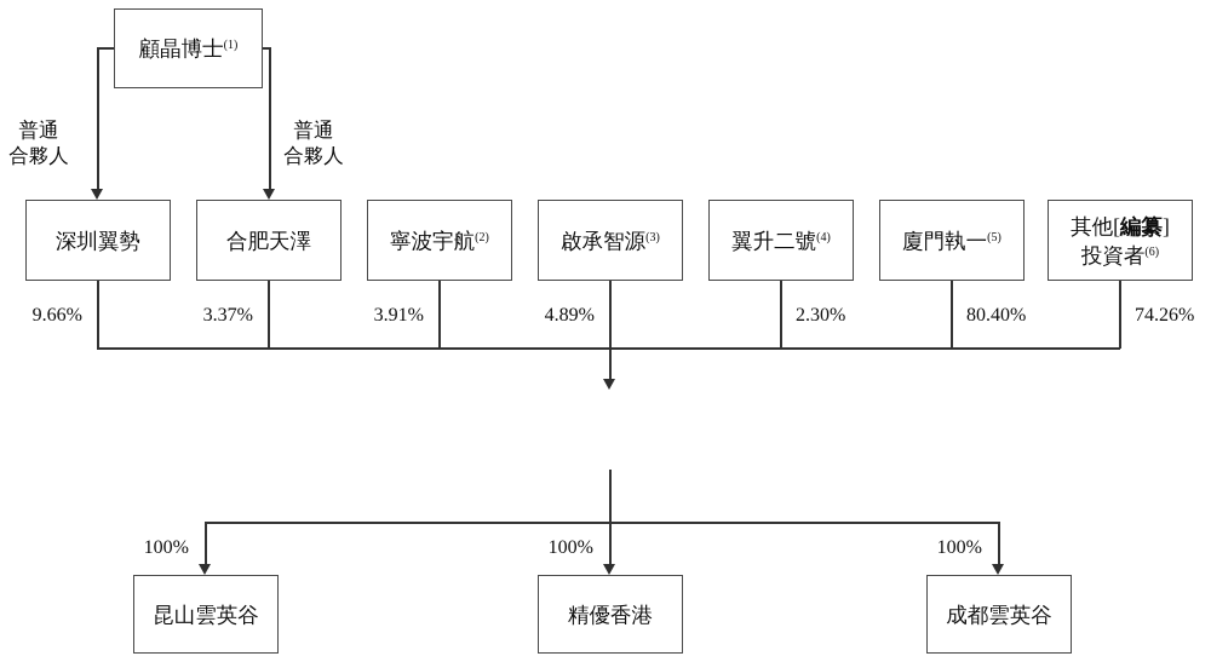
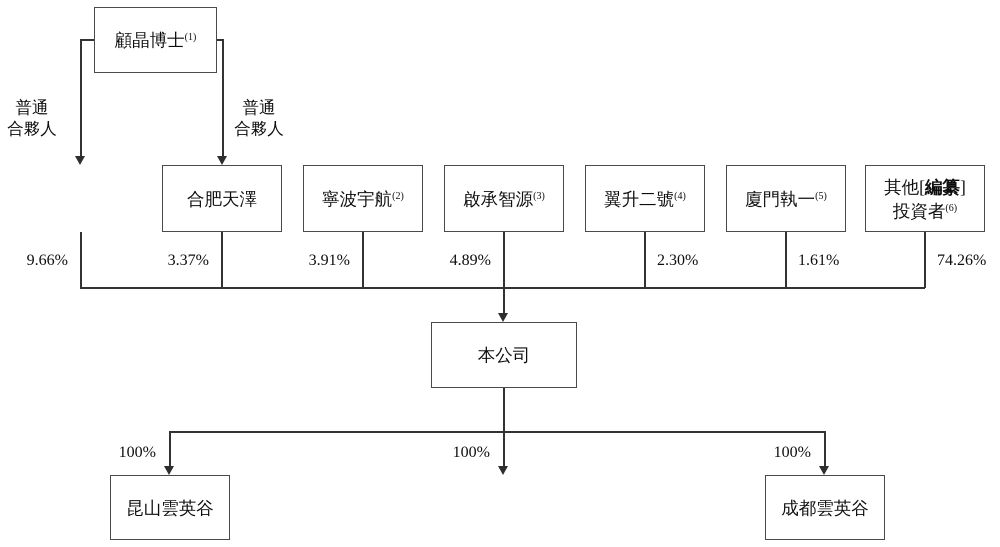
  顧晶博士(1)
  普通
  合夥人
  普通
  合夥人
- 深圳翼勢
  合肥天澤
  寧波宇航(2)
  啟承智源(3)
  翼升二號(4)
  廈門執一(5)
  其他[編纂]
  投資者(6)
  9.66%
  3.37%
  3.91%
  4.89%
  2.30%
- 80.40%
+ 1.61%
  74.26%
+ 本公司
  100%
  100%
  100%
  昆山雲英谷
- 精優香港
  成都雲英谷
